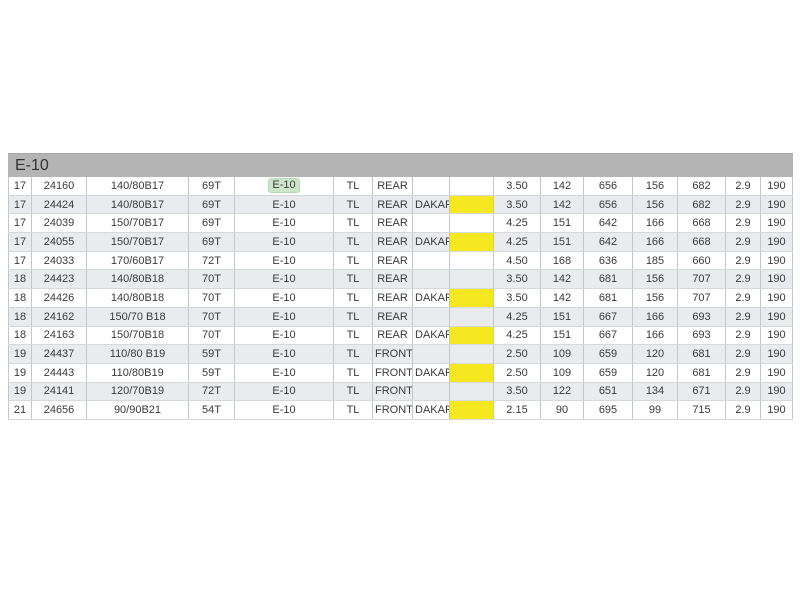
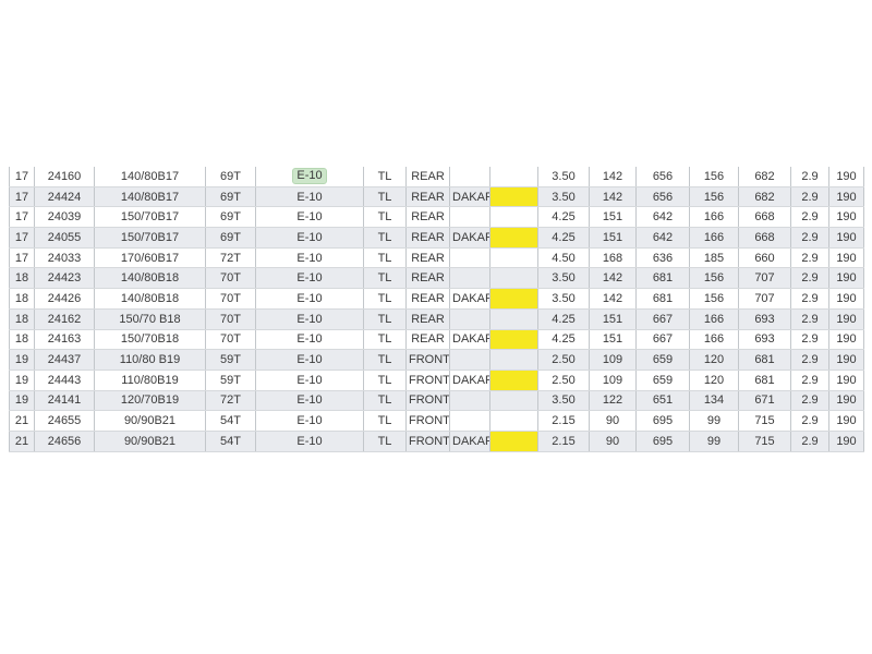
- E-10
  17	24160	140/80B17	69T	E-10	TL	REAR			3.50	142	656	156	682	2.9	190
  17	24424	140/80B17	69T	E-10	TL	REAR	DAKAR		3.50	142	656	156	682	2.9	190
  17	24039	150/70B17	69T	E-10	TL	REAR			4.25	151	642	166	668	2.9	190
  17	24055	150/70B17	69T	E-10	TL	REAR	DAKAR		4.25	151	642	166	668	2.9	190
  17	24033	170/60B17	72T	E-10	TL	REAR			4.50	168	636	185	660	2.9	190
  18	24423	140/80B18	70T	E-10	TL	REAR			3.50	142	681	156	707	2.9	190
  18	24426	140/80B18	70T	E-10	TL	REAR	DAKAR		3.50	142	681	156	707	2.9	190
  18	24162	150/70 B18	70T	E-10	TL	REAR			4.25	151	667	166	693	2.9	190
  18	24163	150/70B18	70T	E-10	TL	REAR	DAKAR		4.25	151	667	166	693	2.9	190
  19	24437	110/80 B19	59T	E-10	TL	FRONT			2.50	109	659	120	681	2.9	190
  19	24443	110/80B19	59T	E-10	TL	FRONT	DAKAR		2.50	109	659	120	681	2.9	190
  19	24141	120/70B19	72T	E-10	TL	FRONT			3.50	122	651	134	671	2.9	190
+ 21	24655	90/90B21	54T	E-10	TL	FRONT			2.15	90	695	99	715	2.9	190
  21	24656	90/90B21	54T	E-10	TL	FRONT	DAKAR		2.15	90	695	99	715	2.9	190
